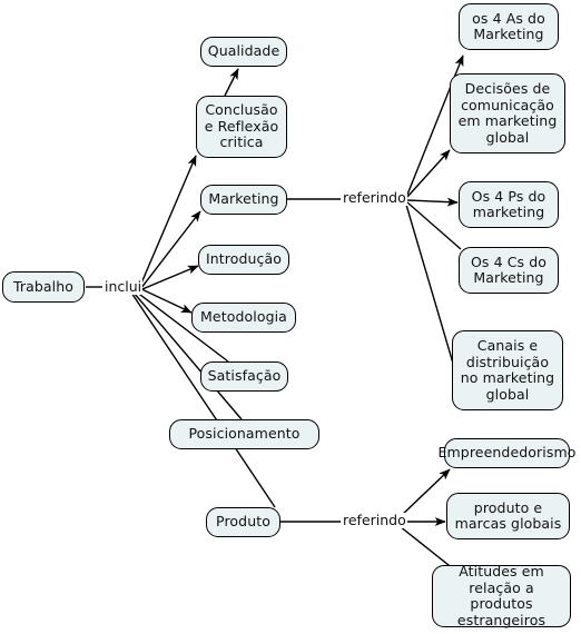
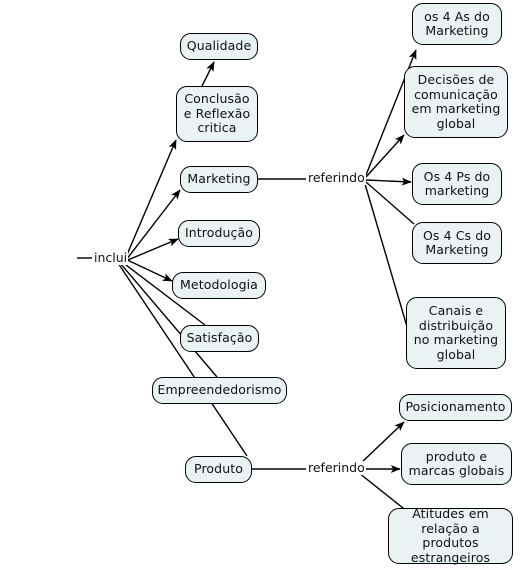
- Trabalho
  Qualidade
  Conclusão
  e Reflexão
  critica
  Marketing
  Introdução
  Metodologia
  Satisfação
- Posicionamento
+ Empreendedorismo
  Produto
  os 4 As do
  Marketing
  Decisões de
  comunicação
  em marketing
  global
  Os 4 Ps do
  marketing
  Os 4 Cs do
  Marketing
  Canais e
  distribuição
  no marketing
  global
- Empreendedorismo
+ Posicionamento
  produto e
  marcas globais
  Atitudes em
  relação a produtos
  estrangeiros
  inclui
  referindo
  referindo
